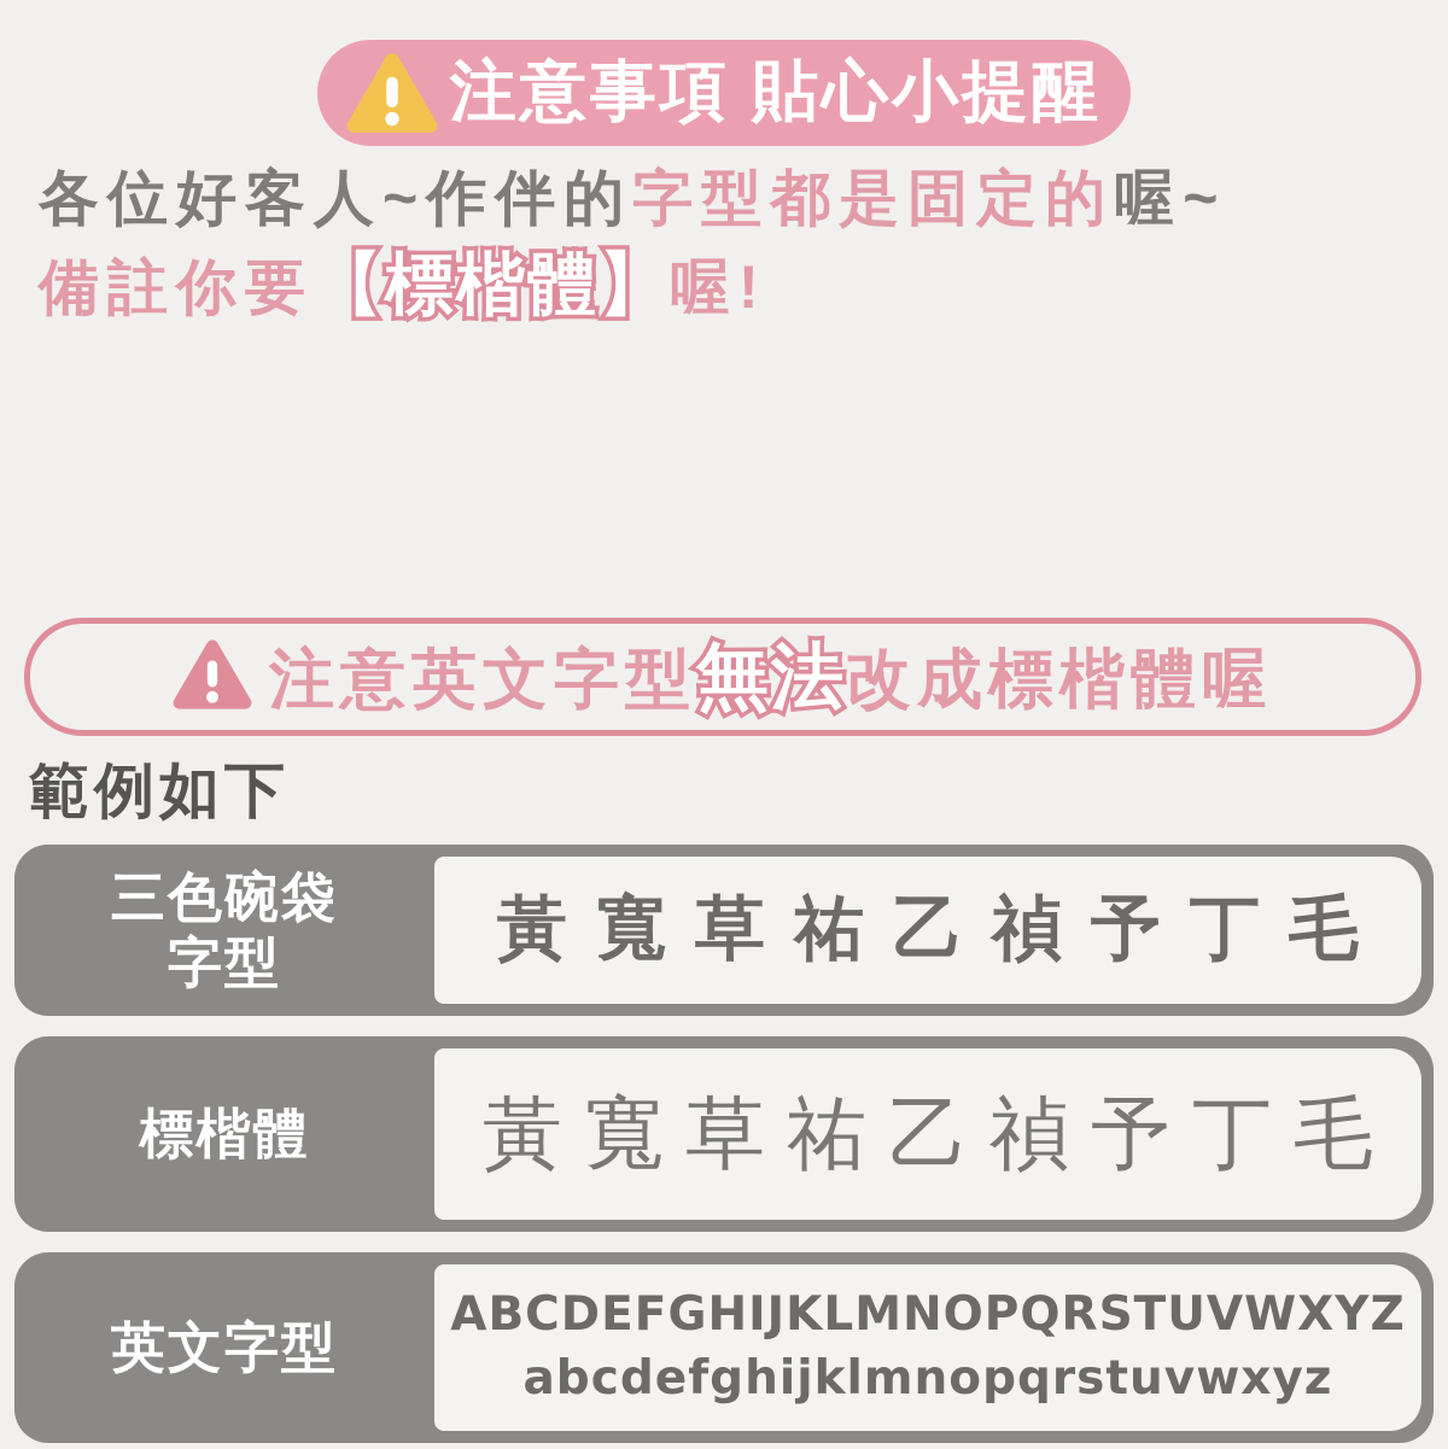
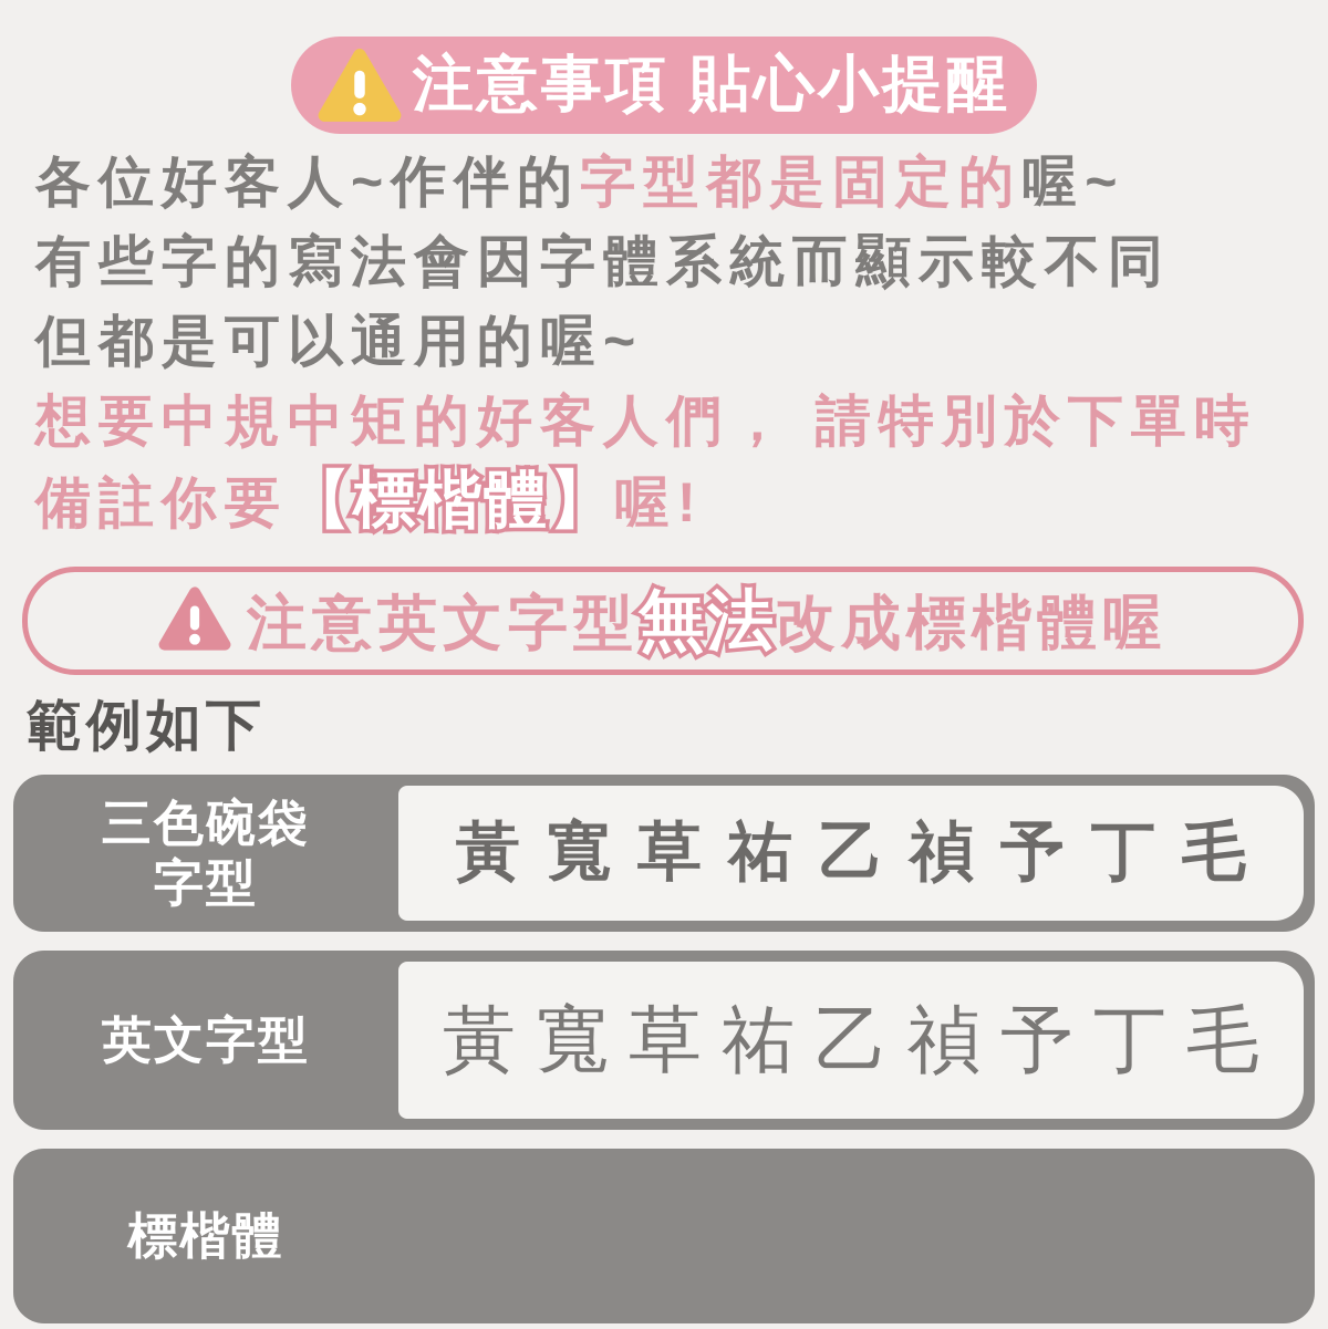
  注意事項 貼心小提醒
  各位好客人~作伴的字型都是固定的喔~
+ 有些字的寫法會因字體系統而顯示較不同
+ 但都是可以通用的喔~
+ 想要中規中矩的好客人們， 請特別於下單時
  備註你要【標楷體】喔!
  注意英文字型無法改成標楷體喔
  範例如下
  三色碗袋
  字型
  黃寬草祐乙禎予丁毛
- 標楷體
+ 英文字型
  黃寬草祐乙禎予丁毛
- 英文字型
+ 標楷體
- ABCDEFGHIJKLMNOPQRSTUVWXYZ
- abcdefghijklmnopqrstuvwxyz
